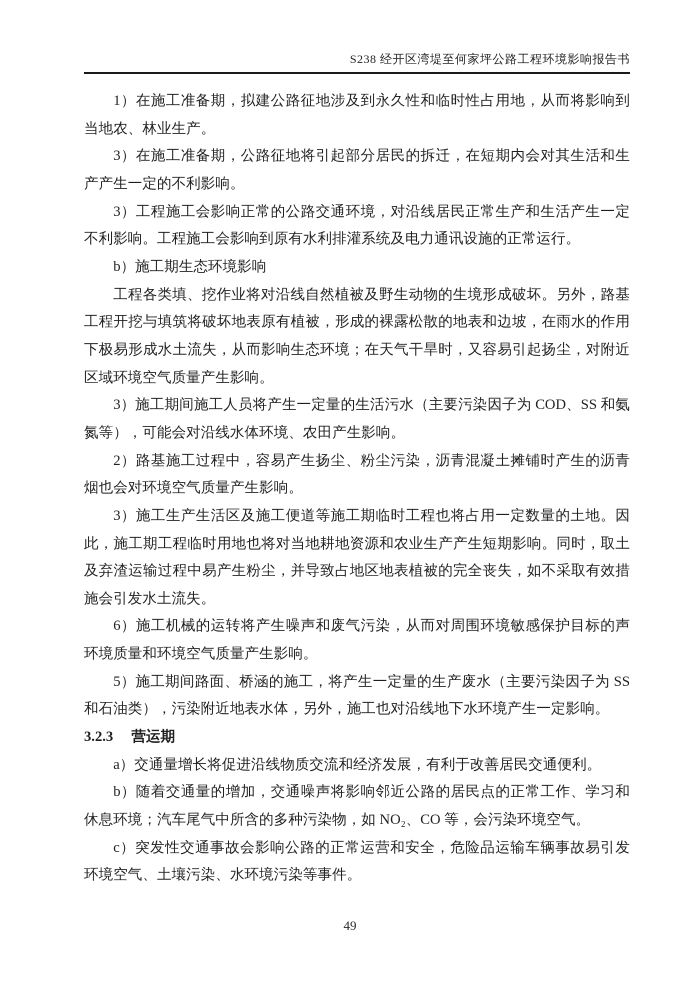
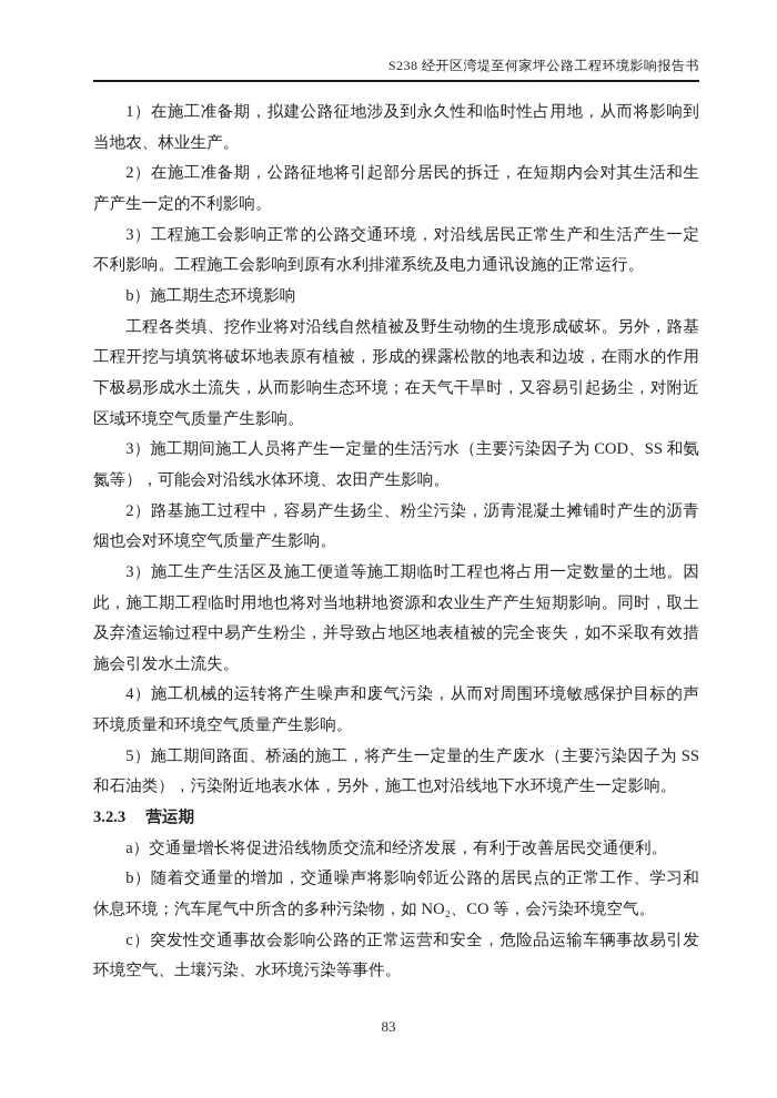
  S238 经开区湾堤至何家坪公路工程环境影响报告书
  1）在施工准备期，拟建公路征地涉及到永久性和临时性占用地，从而将影响到当地农、林业生产。
- 3）在施工准备期，公路征地将引起部分居民的拆迁，在短期内会对其生活和生产产生一定的不利影响。
+ 2）在施工准备期，公路征地将引起部分居民的拆迁，在短期内会对其生活和生产产生一定的不利影响。
  3）工程施工会影响正常的公路交通环境，对沿线居民正常生产和生活产生一定不利影响。工程施工会影响到原有水利排灌系统及电力通讯设施的正常运行。
  b）施工期生态环境影响
  工程各类填、挖作业将对沿线自然植被及野生动物的生境形成破坏。另外，路基工程开挖与填筑将破坏地表原有植被，形成的裸露松散的地表和边坡，在雨水的作用下极易形成水土流失，从而影响生态环境；在天气干旱时，又容易引起扬尘，对附近区域环境空气质量产生影响。
  3）施工期间施工人员将产生一定量的生活污水（主要污染因子为 COD、SS 和氨氮等），可能会对沿线水体环境、农田产生影响。
  2）路基施工过程中，容易产生扬尘、粉尘污染，沥青混凝土摊铺时产生的沥青烟也会对环境空气质量产生影响。
  3）施工生产生活区及施工便道等施工期临时工程也将占用一定数量的土地。因此，施工期工程临时用地也将对当地耕地资源和农业生产产生短期影响。同时，取土及弃渣运输过程中易产生粉尘，并导致占地区地表植被的完全丧失，如不采取有效措施会引发水土流失。
- 6）施工机械的运转将产生噪声和废气污染，从而对周围环境敏感保护目标的声环境质量和环境空气质量产生影响。
+ 4）施工机械的运转将产生噪声和废气污染，从而对周围环境敏感保护目标的声环境质量和环境空气质量产生影响。
  5）施工期间路面、桥涵的施工，将产生一定量的生产废水（主要污染因子为 SS 和石油类），污染附近地表水体，另外，施工也对沿线地下水环境产生一定影响。
  3.2.3 营运期
  a）交通量增长将促进沿线物质交流和经济发展，有利于改善居民交通便利。
  b）随着交通量的增加，交通噪声将影响邻近公路的居民点的正常工作、学习和休息环境；汽车尾气中所含的多种污染物，如 NO₂、CO 等，会污染环境空气。
  c）突发性交通事故会影响公路的正常运营和安全，危险品运输车辆事故易引发环境空气、土壤污染、水环境污染等事件。
- 49
+ 83
